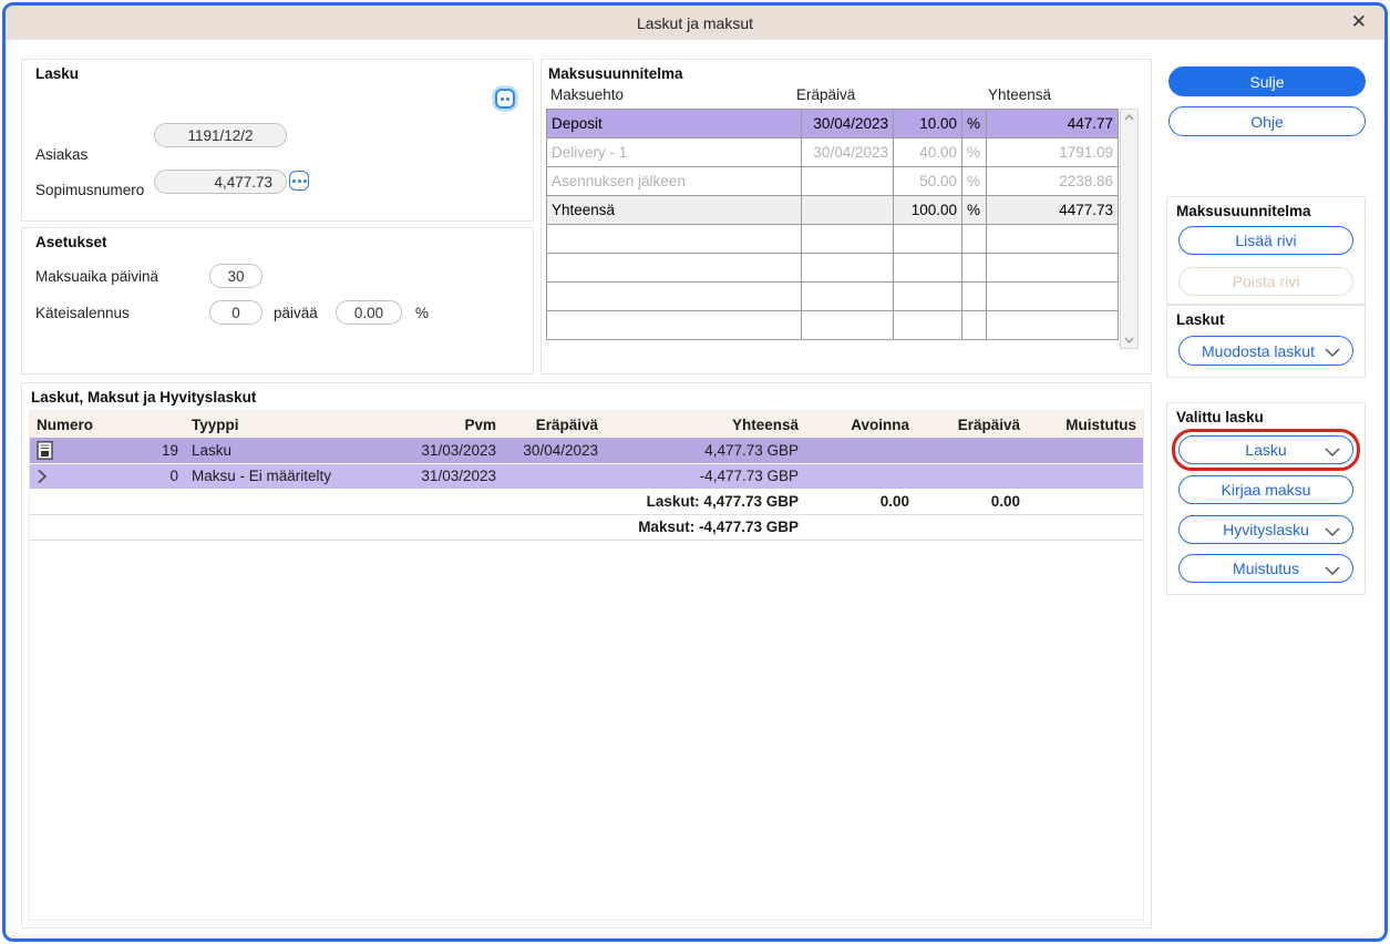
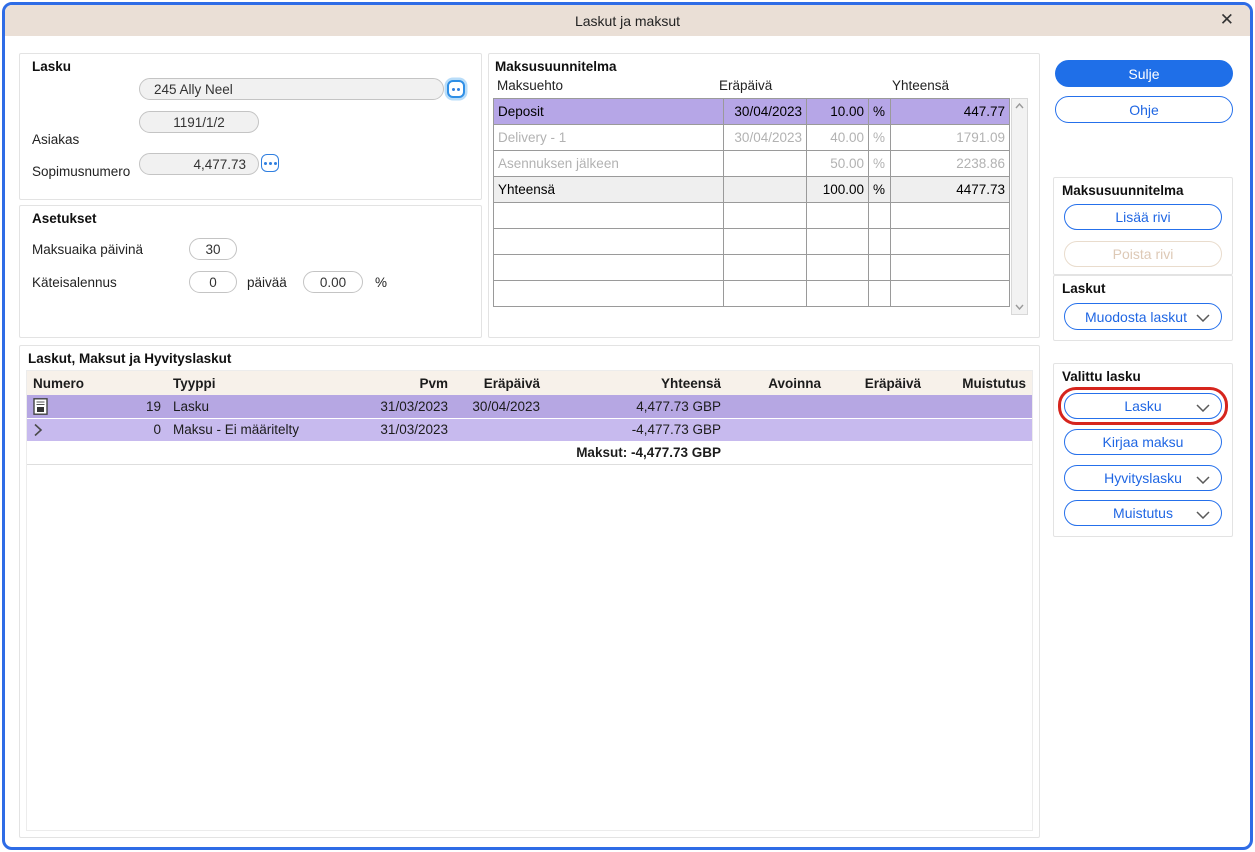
  Laskut ja maksut
  ✕
  Lasku
  Asiakas
+ 245 Ally Neel
  Sopimusnumero
- 1191/12/2
+ 1191/1/2
  4,477.73
  Asetukset
  Maksuaika päivinä
  30
  Käteisalennus
  0
  päivää
  0.00
  %
  Maksusuunnitelma
  Maksuehto
  Eräpäivä
  Yhteensä
  Deposit	30/04/2023	10.00	%	447.77
  Delivery - 1	30/04/2023	40.00	%	1791.09
  Asennuksen jälkeen		50.00	%	2238.86
  Yhteensä		100.00	%	4477.73
  Laskut, Maksut ja Hyvityslaskut
  Numero	Tyyppi	Pvm	Eräpäivä	Yhteensä	Avoinna	Eräpäivä	Muistutus
  19	Lasku	31/03/2023	30/04/2023	4,477.73 GBP
  0	Maksu - Ei määritelty	31/03/2023		-4,477.73 GBP
- 				Laskut: 4,477.73 GBP	0.00	0.00
  				Maksut: -4,477.73 GBP
  Sulje
  Ohje
  Maksusuunnitelma
  Lisää rivi
  Poista rivi
  Laskut
  Muodosta laskut
  Valittu lasku
  Lasku
  Kirjaa maksu
  Hyvityslasku
  Muistutus
